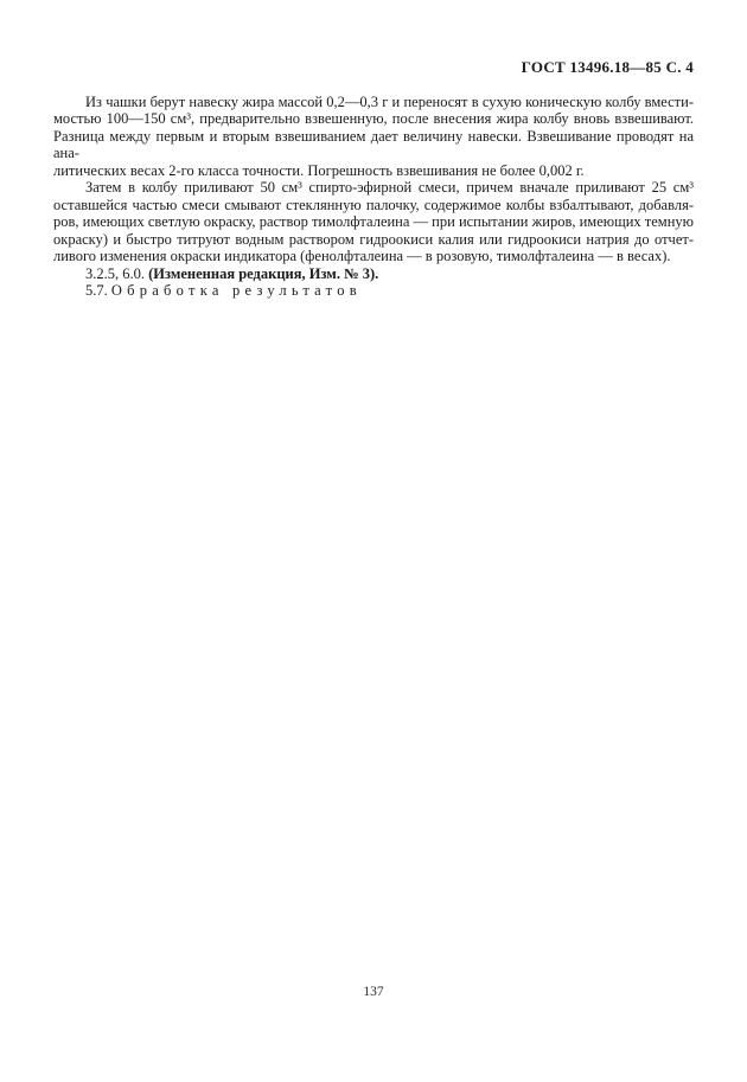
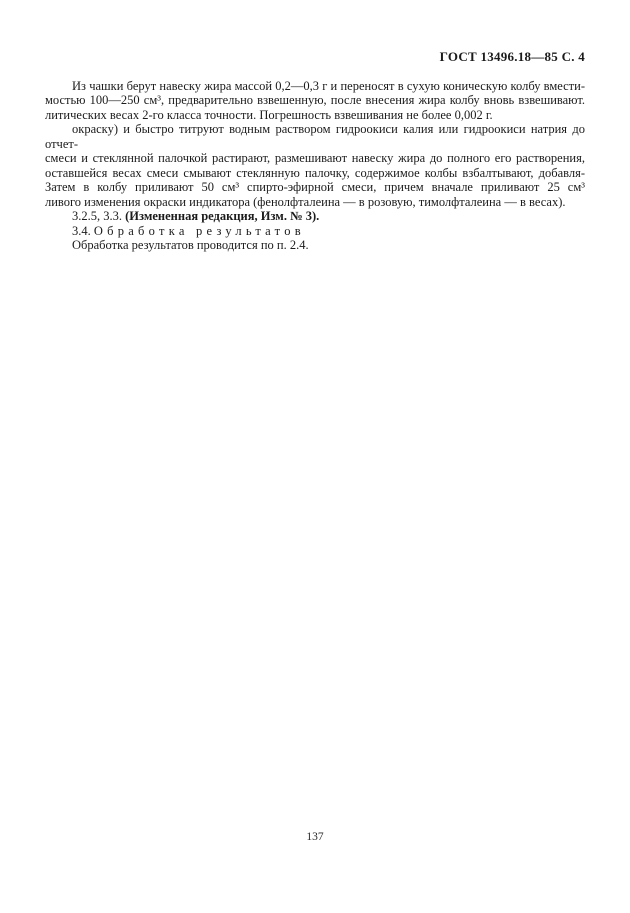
  ГОСТ 13496.18—85 С. 4
  Из чашки берут навеску жира массой 0,2—0,3 г и переносят в сухую коническую колбу вмести-
- мостью 100—150 см³, предварительно взвешенную, после внесения жира колбу вновь взвешивают.
+ мостью 100—250 см³, предварительно взвешенную, после внесения жира колбу вновь взвешивают.
- Разница между первым и вторым взвешиванием дает величину навески. Взвешивание проводят на ана-
  литических весах 2-го класса точности. Погрешность взвешивания не более 0,002 г.
- Затем в колбу приливают 50 см³ спирто-эфирной смеси, причем вначале приливают 25 см³
+ окраску) и быстро титруют водным раствором гидроокиси калия или гидроокиси натрия до отчет-
+ смеси и стеклянной палочкой растирают, размешивают навеску жира до полного его растворения,
- оставшейся частью смеси смывают стеклянную палочку, содержимое колбы взбалтывают, добавля-
+ оставшейся весах смеси смывают стеклянную палочку, содержимое колбы взбалтывают, добавля-
- ров, имеющих светлую окраску, раствор тимолфталеина — при испытании жиров, имеющих темную
- окраску) и быстро титруют водным раствором гидроокиси калия или гидроокиси натрия до отчет-
+ Затем в колбу приливают 50 см³ спирто-эфирной смеси, причем вначале приливают 25 см³
  ливого изменения окраски индикатора (фенолфталеина — в розовую, тимолфталеина — в весах).
- 3.2.5, 6.0. (Измененная редакция, Изм. № 3).
+ 3.2.5, 3.3. (Измененная редакция, Изм. № 3).
- 5.7. Обработка результатов
+ 3.4. Обработка результатов
+ Обработка результатов проводится по п. 2.4.
  137
